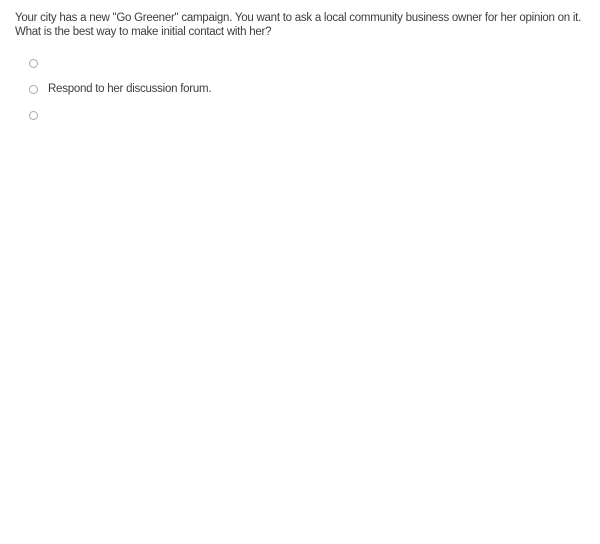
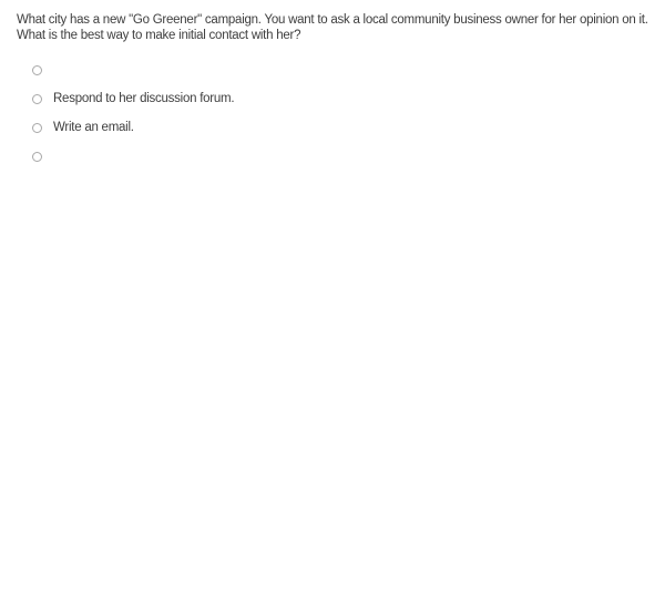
- Your city has a new "Go Greener" campaign. You want to ask a local community business owner for her opinion on it. What is the best way to make initial contact with her?
+ What city has a new "Go Greener" campaign. You want to ask a local community business owner for her opinion on it. What is the best way to make initial contact with her?
  Respond to her discussion forum.
+ Write an email.
